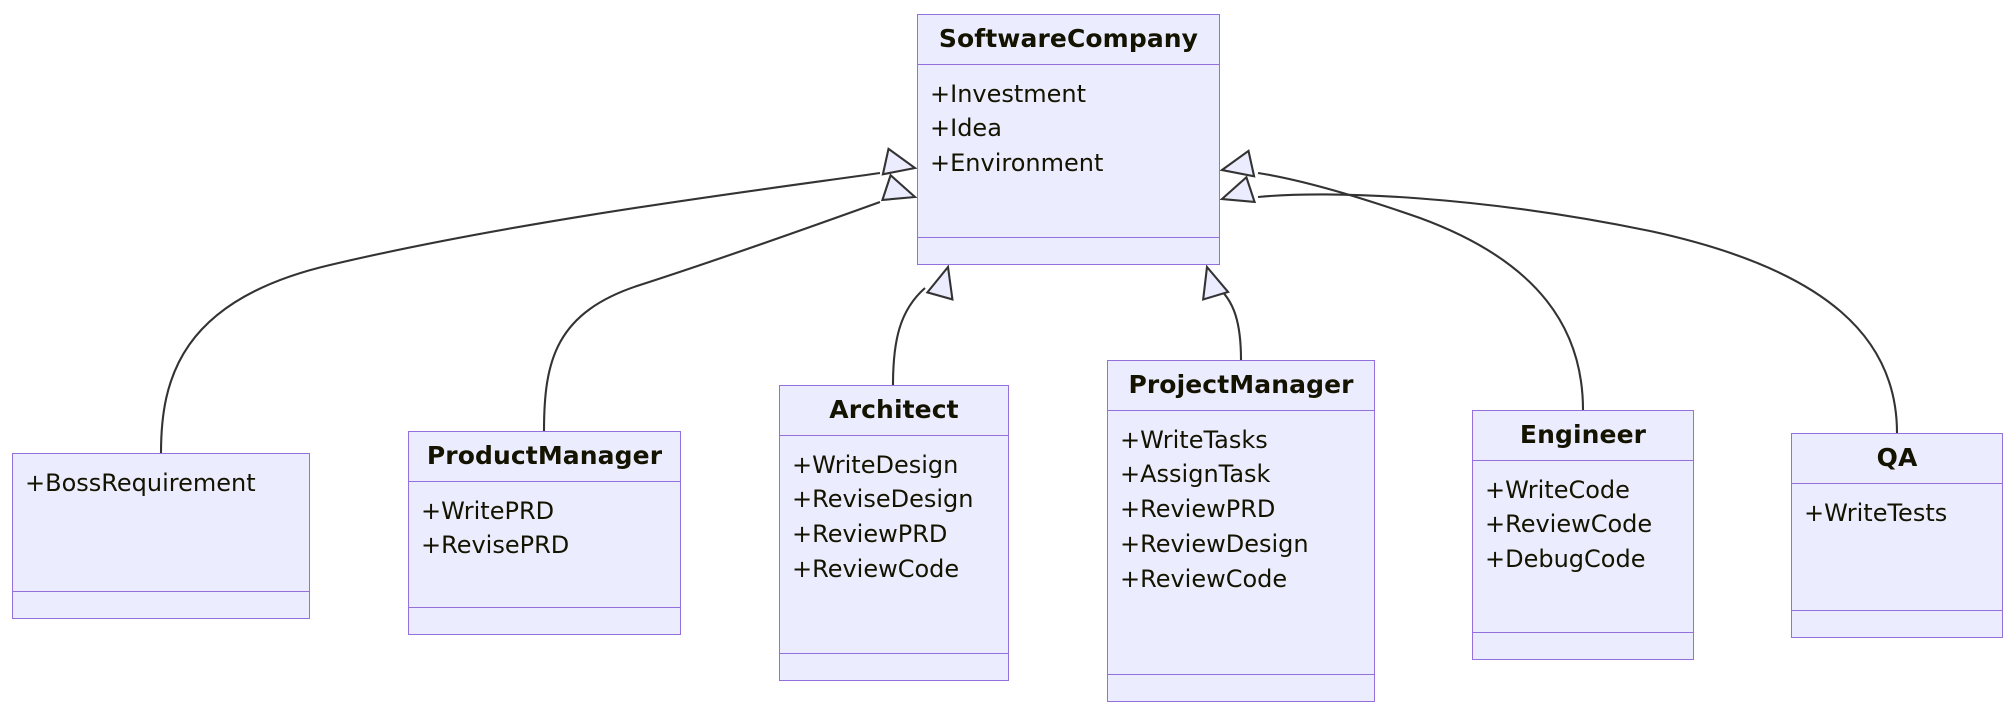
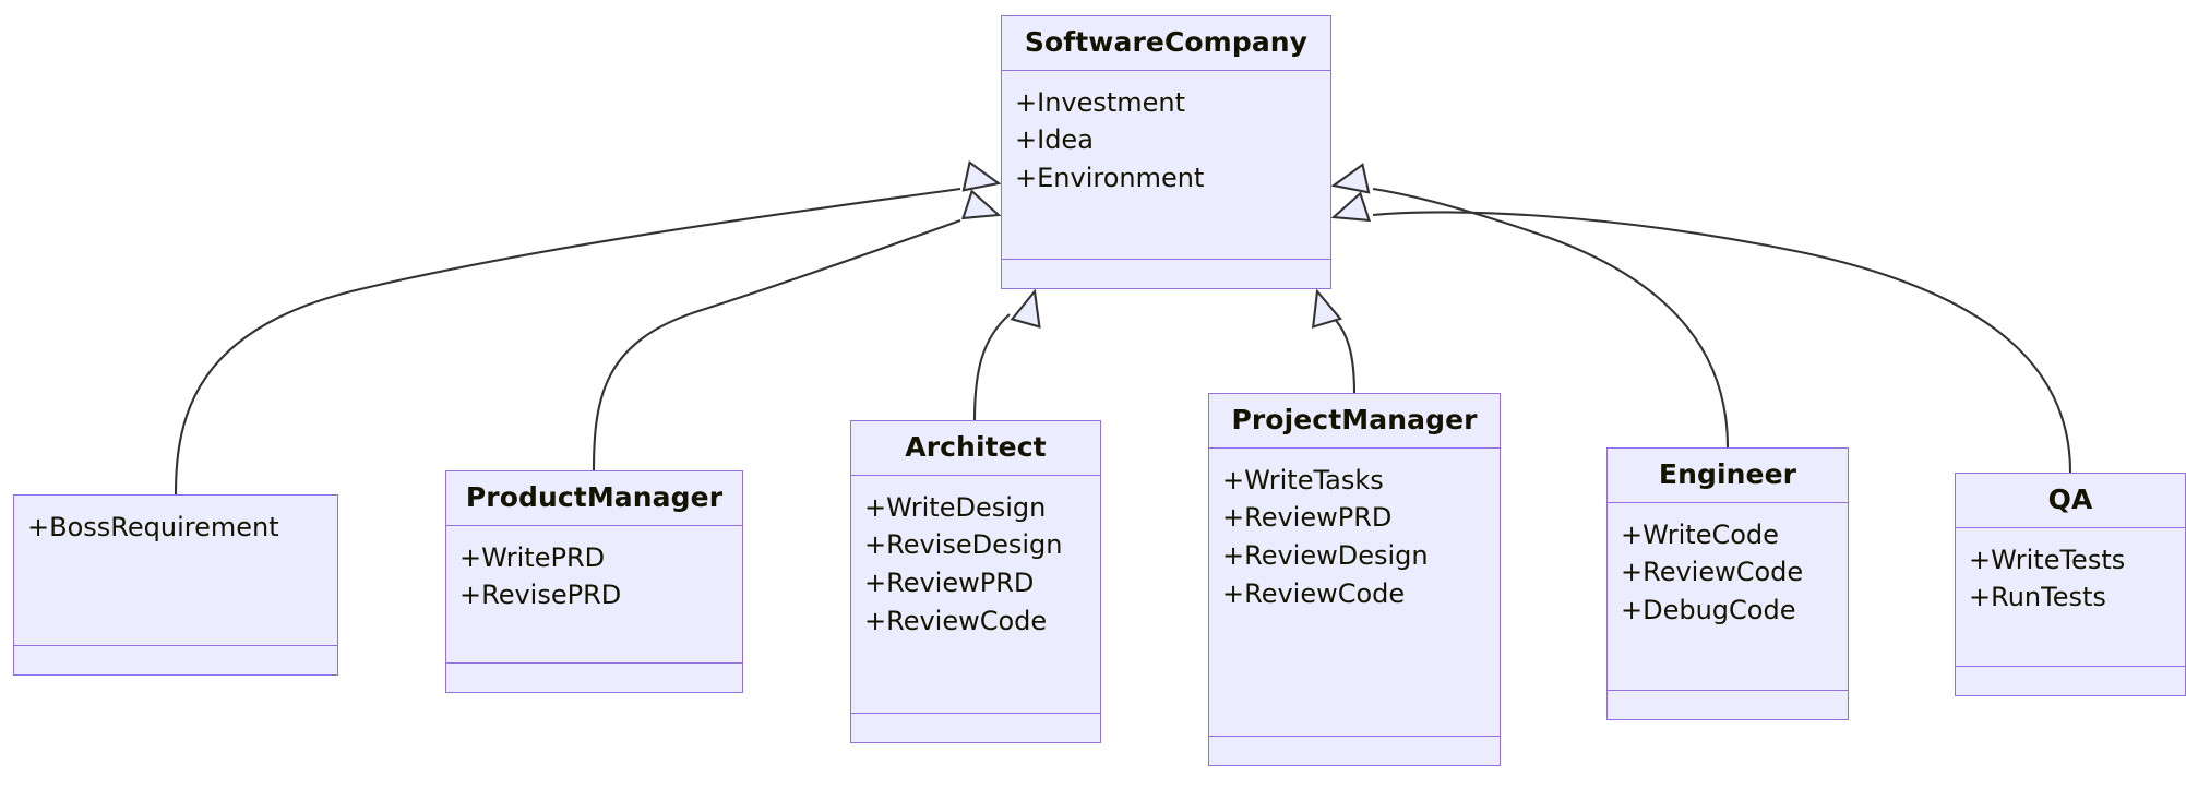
  SoftwareCompany
  +Investment
  +Idea
  +Environment
  +BossRequirement
  ProductManager
  +WritePRD
  +RevisePRD
  Architect
  +WriteDesign
  +ReviseDesign
  +ReviewPRD
  +ReviewCode
  ProjectManager
  +WriteTasks
- +AssignTask
  +ReviewPRD
  +ReviewDesign
  +ReviewCode
  Engineer
  +WriteCode
  +ReviewCode
  +DebugCode
  QA
  +WriteTests
+ +RunTests
